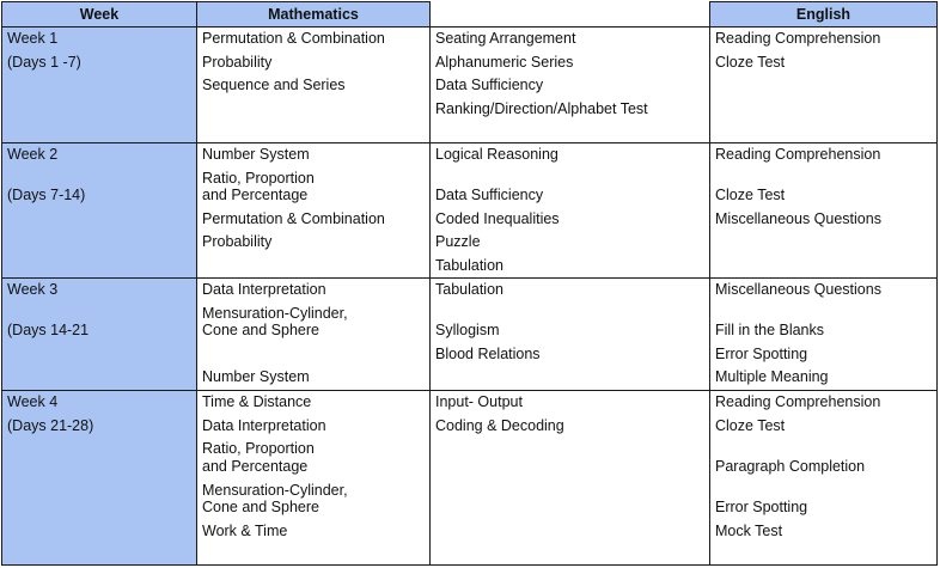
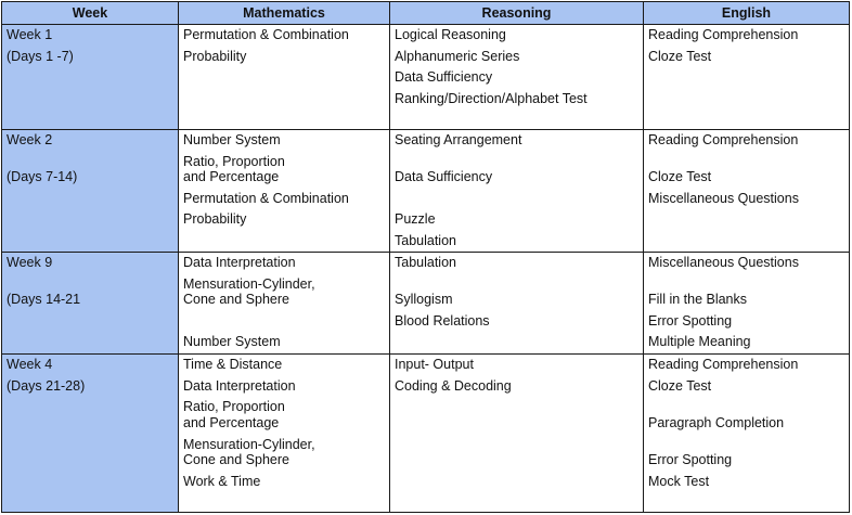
  Week
  Mathematics
+ Reasoning
  English
  Week 1
  (Days 1 -7)
  Permutation & Combination
  Probability
- Sequence and Series
- Seating Arrangement
+ Logical Reasoning
  Alphanumeric Series
  Data Sufficiency
  Ranking/Direction/Alphabet Test
  Reading Comprehension
  Cloze Test
  Week 2
  (Days 7-14)
  Number System
  Ratio, Proportion
  and Percentage
  Permutation & Combination
  Probability
- Logical Reasoning
+ Seating Arrangement
  Data Sufficiency
- Coded Inequalities
  Puzzle
  Tabulation
  Reading Comprehension
  Cloze Test
  Miscellaneous Questions
- Week 3
+ Week 9
  (Days 14-21
  Data Interpretation
  Mensuration-Cylinder,
  Cone and Sphere
  Number System
  Tabulation
  Syllogism
  Blood Relations
  Miscellaneous Questions
  Fill in the Blanks
  Error Spotting
  Multiple Meaning
  Week 4
  (Days 21-28)
  Time & Distance
  Data Interpretation
  Ratio, Proportion
  and Percentage
  Mensuration-Cylinder,
  Cone and Sphere
  Work & Time
  Input- Output
  Coding & Decoding
  Reading Comprehension
  Cloze Test
  Paragraph Completion
  Error Spotting
  Mock Test
